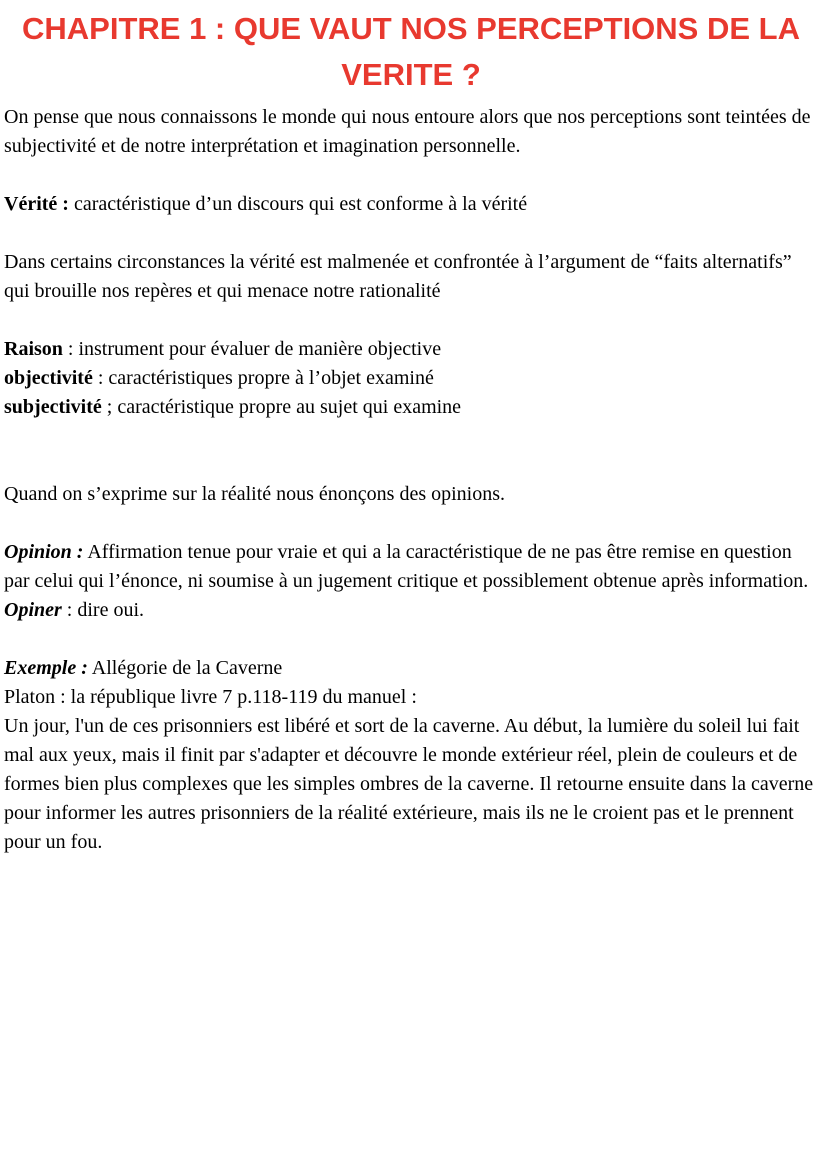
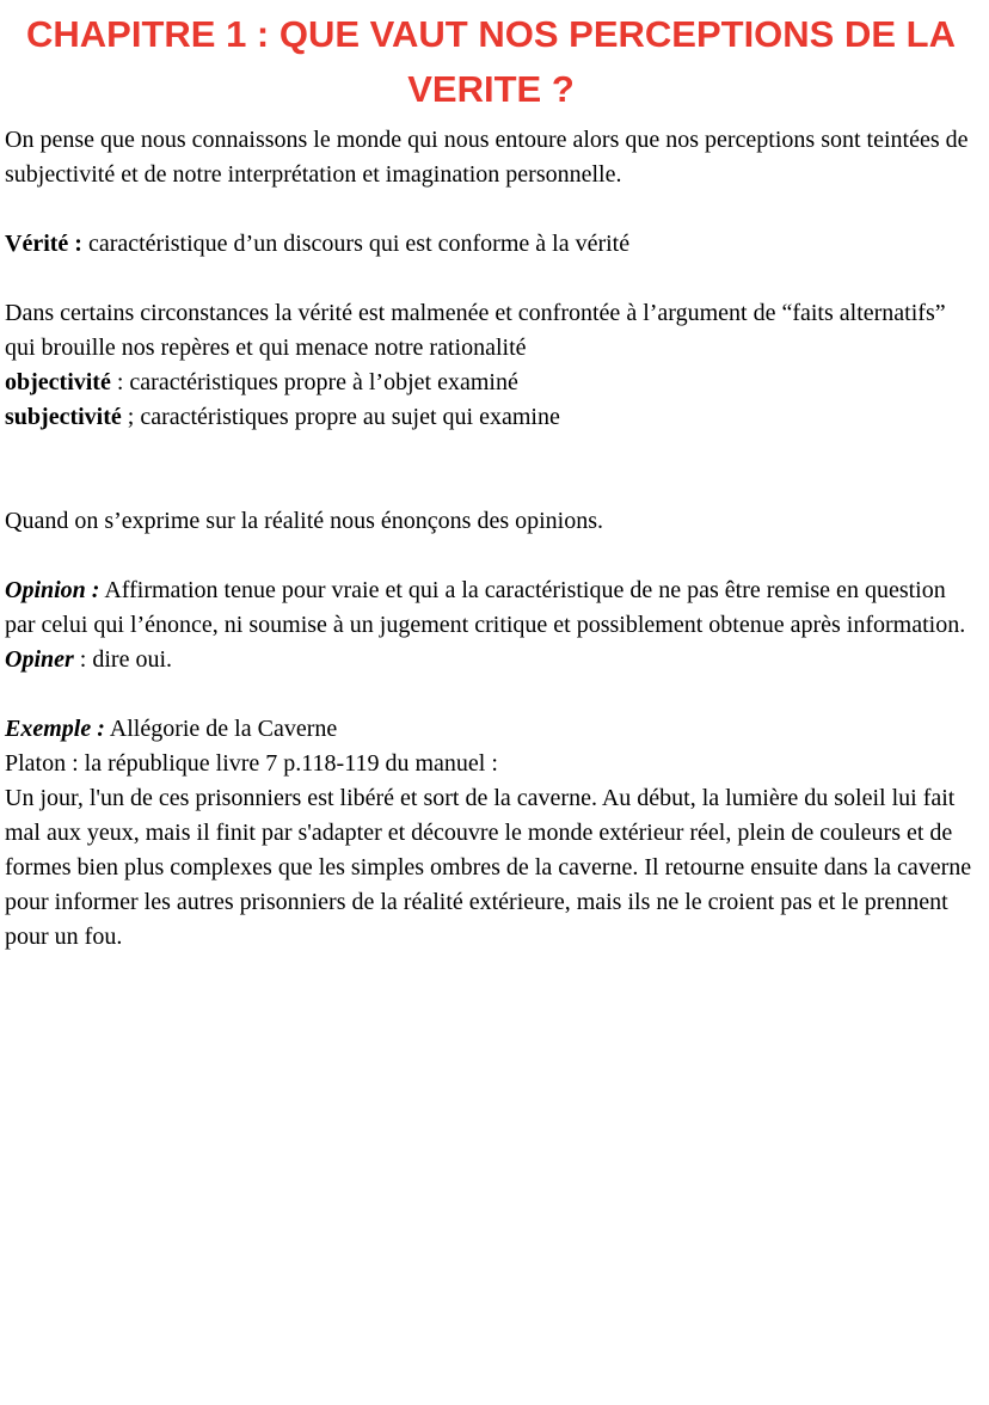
  CHAPITRE 1 : QUE VAUT NOS PERCEPTIONS DE LA VERITE ?
  On pense que nous connaissons le monde qui nous entoure alors que nos perceptions sont teintées de subjectivité et de notre interprétation et imagination personnelle.
  Vérité : caractéristique d’un discours qui est conforme à la vérité
  Dans certains circonstances la vérité est malmenée et confrontée à l’argument de “faits alternatifs” qui brouille nos repères et qui menace notre rationalité
- Raison : instrument pour évaluer de manière objective
  objectivité : caractéristiques propre à l’objet examiné
- subjectivité ; caractéristique propre au sujet qui examine
+ subjectivité ; caractéristiques propre au sujet qui examine
  Quand on s’exprime sur la réalité nous énonçons des opinions.
  Opinion : Affirmation tenue pour vraie et qui a la caractéristique de ne pas être remise en question par celui qui l’énonce, ni soumise à un jugement critique et possiblement obtenue après information.
  Opiner : dire oui.
  Exemple : Allégorie de la Caverne
  Platon : la république livre 7 p.118-119 du manuel :
  Un jour, l'un de ces prisonniers est libéré et sort de la caverne. Au début, la lumière du soleil lui fait mal aux yeux, mais il finit par s'adapter et découvre le monde extérieur réel, plein de couleurs et de formes bien plus complexes que les simples ombres de la caverne. Il retourne ensuite dans la caverne pour informer les autres prisonniers de la réalité extérieure, mais ils ne le croient pas et le prennent pour un fou.
